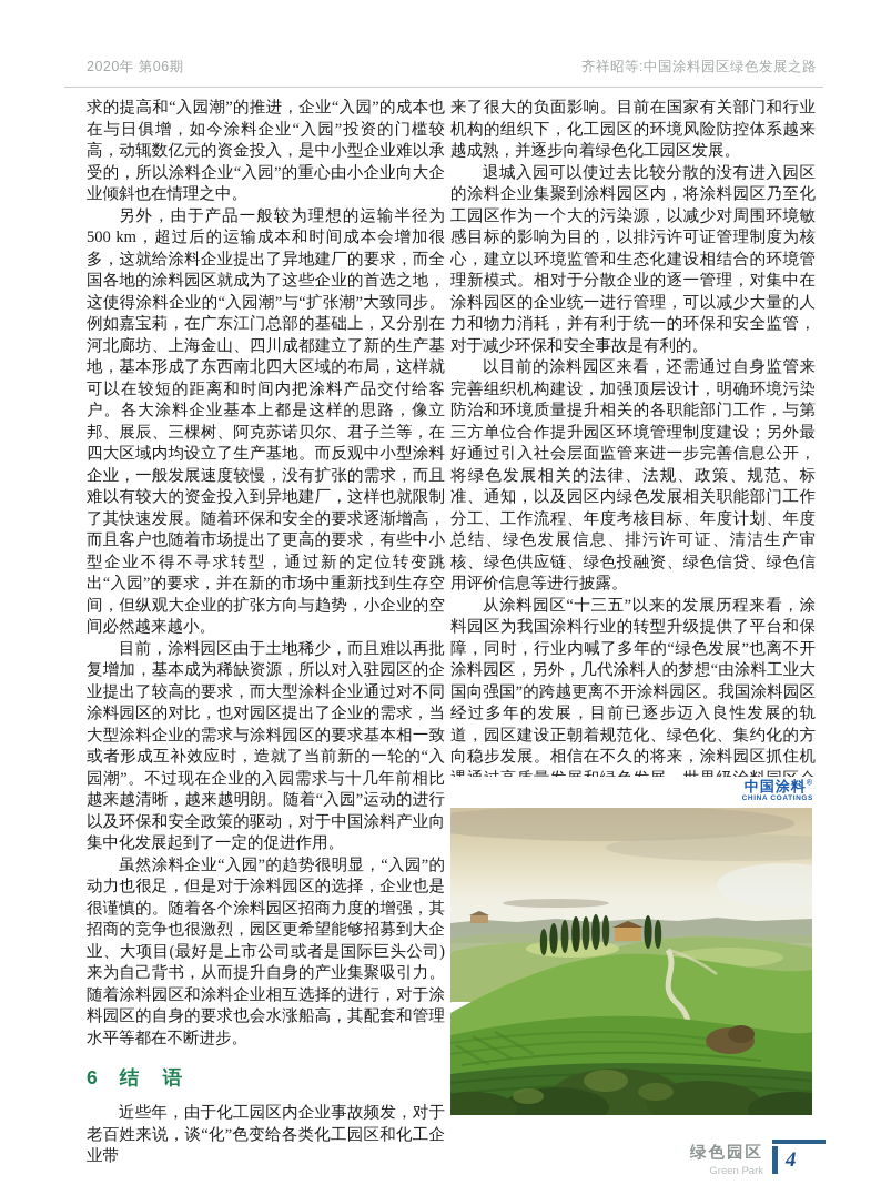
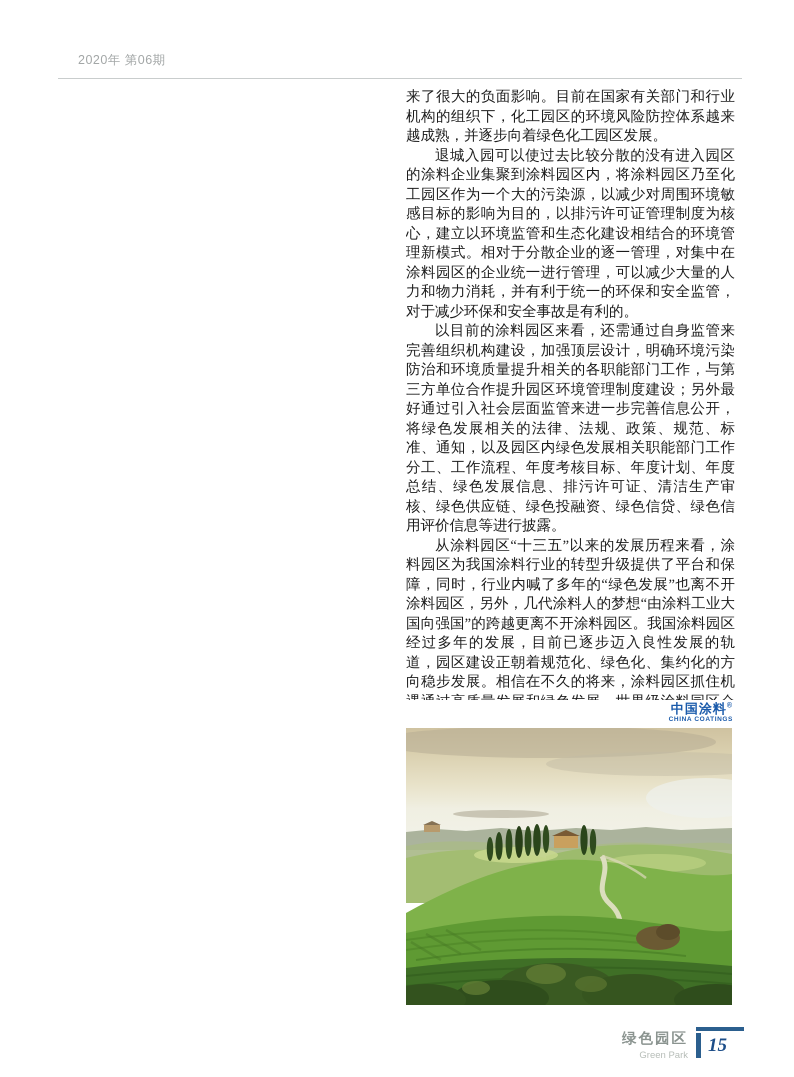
  2020年 第06期
- 齐祥昭等:中国涂料园区绿色发展之路
- 求的提高和“入园潮”的推进，企业“入园”的成本也在与日俱增，如今涂料企业“入园”投资的门槛较高，动辄数亿元的资金投入，是中小型企业难以承受的，所以涂料企业“入园”的重心由小企业向大企业倾斜也在情理之中。
- 另外，由于产品一般较为理想的运输半径为500 km，超过后的运输成本和时间成本会增加很多，这就给涂料企业提出了异地建厂的要求，而全国各地的涂料园区就成为了这些企业的首选之地，这使得涂料企业的“入园潮”与“扩张潮”大致同步。例如嘉宝莉，在广东江门总部的基础上，又分别在河北廊坊、上海金山、四川成都建立了新的生产基地，基本形成了东西南北四大区域的布局，这样就可以在较短的距离和时间内把涂料产品交付给客户。各大涂料企业基本上都是这样的思路，像立邦、展辰、三棵树、阿克苏诺贝尔、君子兰等，在四大区域内均设立了生产基地。而反观中小型涂料企业，一般发展速度较慢，没有扩张的需求，而且难以有较大的资金投入到异地建厂，这样也就限制了其快速发展。随着环保和安全的要求逐渐增高，而且客户也随着市场提出了更高的要求，有些中小型企业不得不寻求转型，通过新的定位转变跳出“入园”的要求，并在新的市场中重新找到生存空间，但纵观大企业的扩张方向与趋势，小企业的空间必然越来越小。
- 目前，涂料园区由于土地稀少，而且难以再批复增加，基本成为稀缺资源，所以对入驻园区的企业提出了较高的要求，而大型涂料企业通过对不同涂料园区的对比，也对园区提出了企业的需求，当大型涂料企业的需求与涂料园区的要求基本相一致或者形成互补效应时，造就了当前新的一轮的“入园潮”。不过现在企业的入园需求与十几年前相比越来越清晰，越来越明朗。随着“入园”运动的进行以及环保和安全政策的驱动，对于中国涂料产业向集中化发展起到了一定的促进作用。
- 虽然涂料企业“入园”的趋势很明显，“入园”的动力也很足，但是对于涂料园区的选择，企业也是很谨慎的。随着各个涂料园区招商力度的增强，其招商的竞争也很激烈，园区更希望能够招募到大企业、大项目(最好是上市公司或者是国际巨头公司)来为自己背书，从而提升自身的产业集聚吸引力。随着涂料园区和涂料企业相互选择的进行，对于涂料园区的自身的要求也会水涨船高，其配套和管理水平等都在不断进步。
- 6 结 语
- 近些年，由于化工园区内企业事故频发，对于老百姓来说，谈“化”色变给各类化工园区和化工企业带
  来了很大的负面影响。目前在国家有关部门和行业机构的组织下，化工园区的环境风险防控体系越来越成熟，并逐步向着绿色化工园区发展。
  退城入园可以使过去比较分散的没有进入园区的涂料企业集聚到涂料园区内，将涂料园区乃至化工园区作为一个大的污染源，以减少对周围环境敏感目标的影响为目的，以排污许可证管理制度为核心，建立以环境监管和生态化建设相结合的环境管理新模式。相对于分散企业的逐一管理，对集中在涂料园区的企业统一进行管理，可以减少大量的人力和物力消耗，并有利于统一的环保和安全监管，对于减少环保和安全事故是有利的。
  以目前的涂料园区来看，还需通过自身监管来完善组织机构建设，加强顶层设计，明确环境污染防治和环境质量提升相关的各职能部门工作，与第三方单位合作提升园区环境管理制度建设；另外最好通过引入社会层面监管来进一步完善信息公开，将绿色发展相关的法律、法规、政策、规范、标准、通知，以及园区内绿色发展相关职能部门工作分工、工作流程、年度考核目标、年度计划、年度总结、绿色发展信息、排污许可证、清洁生产审核、绿色供应链、绿色投融资、绿色信贷、绿色信用评价信息等进行披露。
  从涂料园区“十三五”以来的发展历程来看，涂料园区为我国涂料行业的转型升级提供了平台和保障，同时，行业内喊了多年的“绿色发展”也离不开涂料园区，另外，几代涂料人的梦想“由涂料工业大国向强国”的跨越更离不开涂料园区。我国涂料园区经过多年的发展，目前已逐步迈入良性发展的轨道，园区建设正朝着规范化、绿色化、集约化的方向稳步发展。相信在不久的将来，涂料园区抓住机
  中国涂料
  绿色园区
  Green Park
- 4
+ 15
